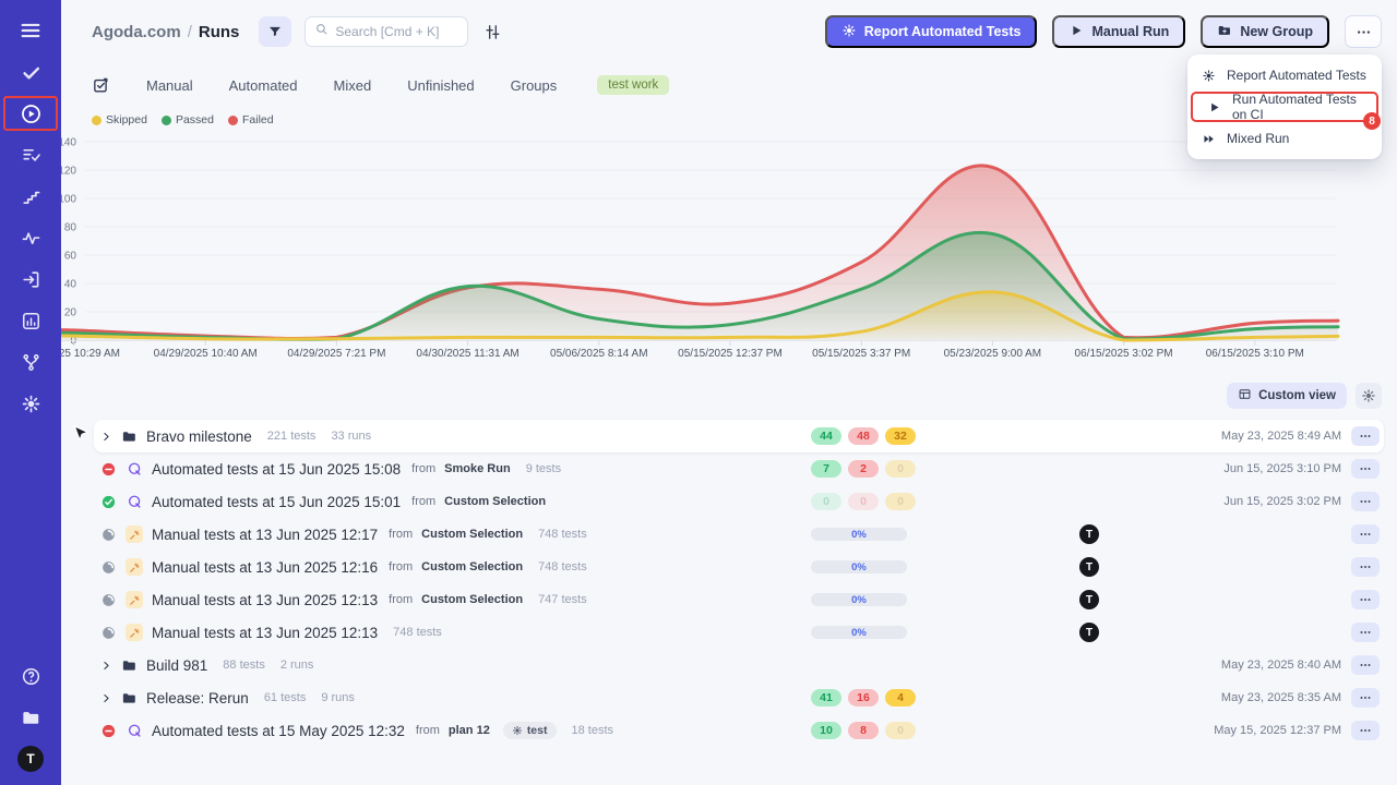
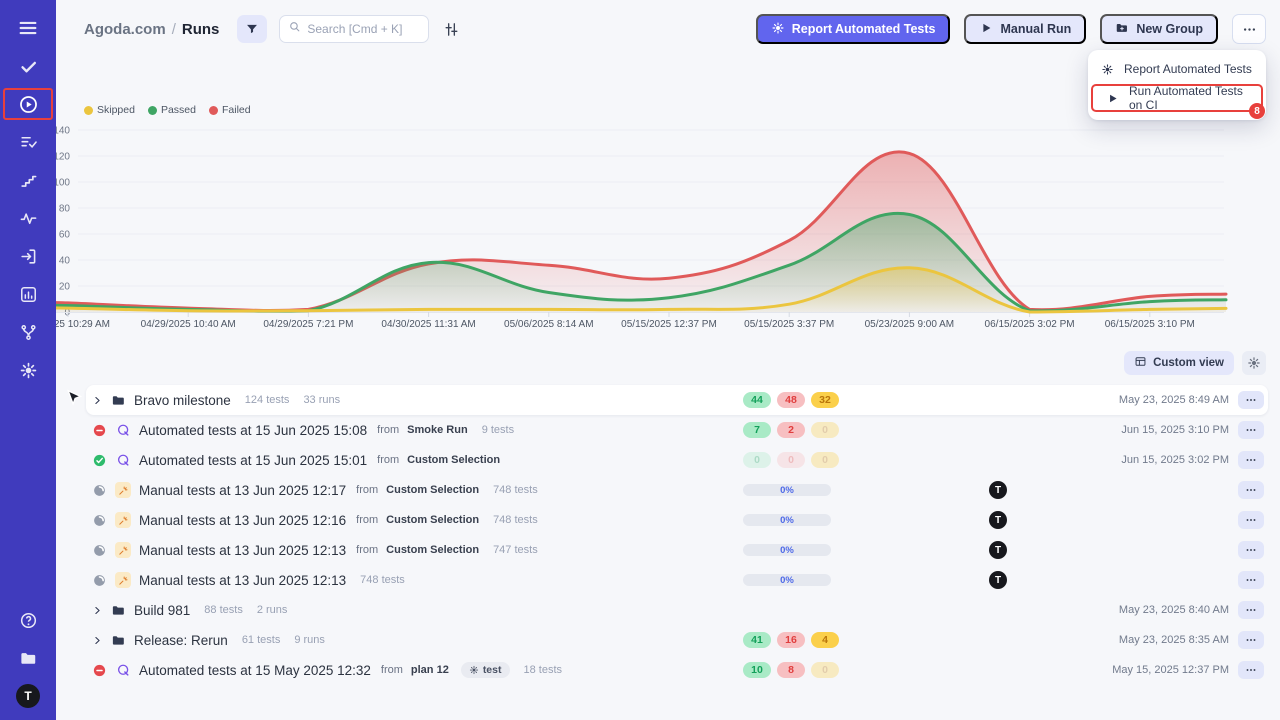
  T
  Agoda.com
  /
  Runs
  Search [Cmd + K]
  Report Automated Tests
  Manual Run
  New Group
  Report Automated Tests
  Run Automated Tests on CI
  8
- Mixed Run
- Manual
- Automated
- Mixed
- Unfinished
- Groups
- test work
  Skipped
  Passed
  Failed
  20
  40
  60
  80
  100
  120
  140
  04/29/2025 10:40 AM
  04/29/2025 7:21 PM
  04/30/2025 11:31 AM
  05/06/2025 8:14 AM
  05/15/2025 12:37 PM
  05/15/2025 3:37 PM
  05/23/2025 9:00 AM
  06/15/2025 3:02 PM
  06/15/2025 3:10 PM
  Custom view
  Bravo milestone
- 221 tests
+ 124 tests
  33 runs
  44
  48
  32
  May 23, 2025 8:49 AM
  Automated tests at 15 Jun 2025 15:08
  from
  Smoke Run
  9 tests
  7
  2
  0
  Jun 15, 2025 3:10 PM
  Automated tests at 15 Jun 2025 15:01
  from
  Custom Selection
  0
  0
  0
  Jun 15, 2025 3:02 PM
  Manual tests at 13 Jun 2025 12:17
  from
  Custom Selection
  748 tests
  0%
  T
  Manual tests at 13 Jun 2025 12:16
  from
  Custom Selection
  748 tests
  0%
  T
  Manual tests at 13 Jun 2025 12:13
  from
  Custom Selection
  747 tests
  0%
  T
  Manual tests at 13 Jun 2025 12:13
  748 tests
  0%
  T
  Build 981
  88 tests
  2 runs
  May 23, 2025 8:40 AM
  Release: Rerun
  61 tests
  9 runs
  41
  16
  4
  May 23, 2025 8:35 AM
  Automated tests at 15 May 2025 12:32
  from
  plan 12
  test
  18 tests
  10
  8
  0
  May 15, 2025 12:37 PM
